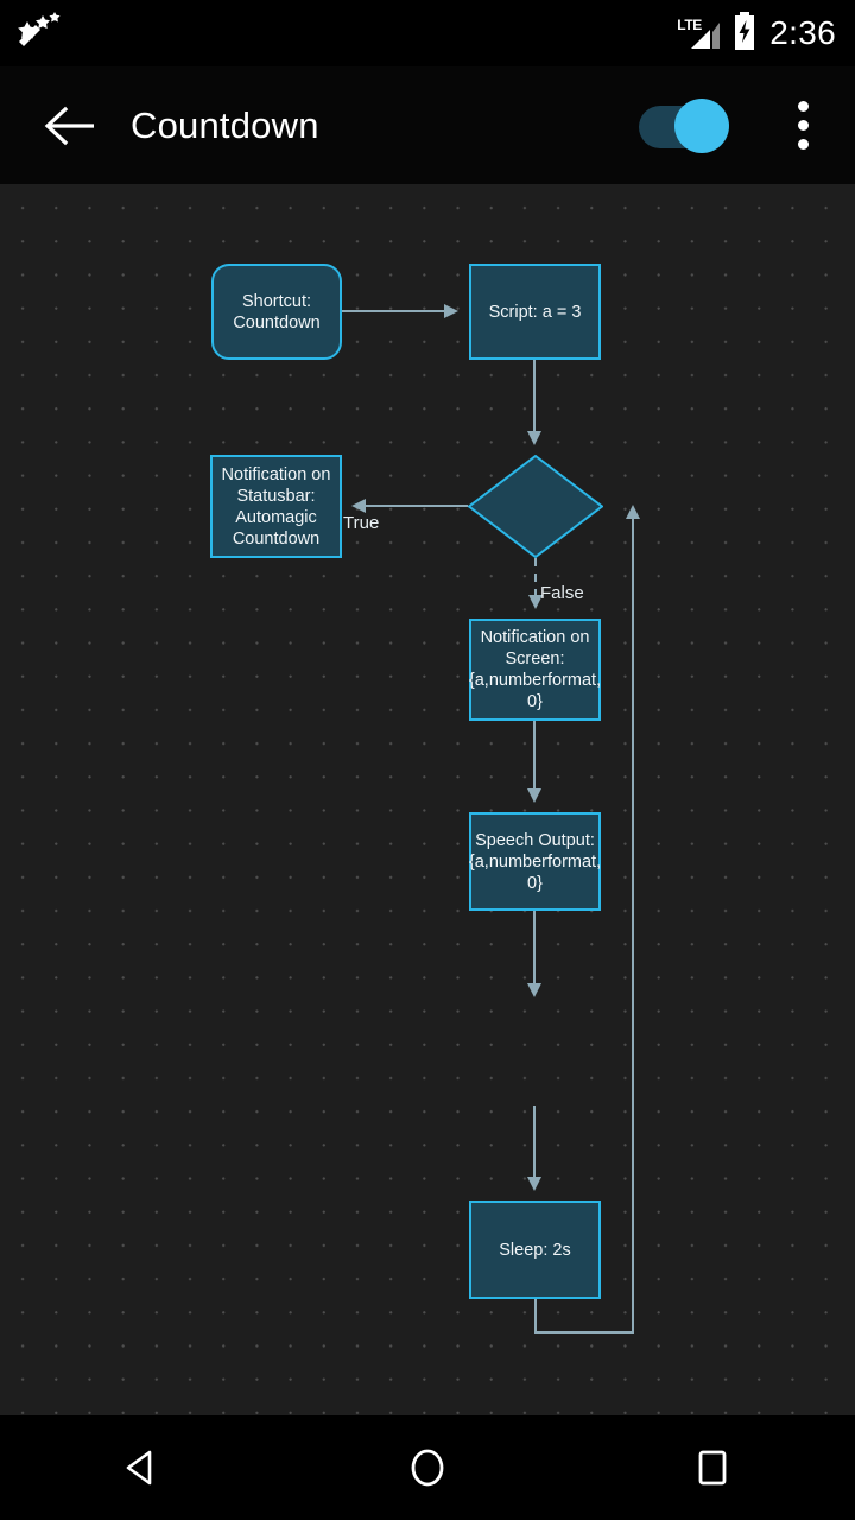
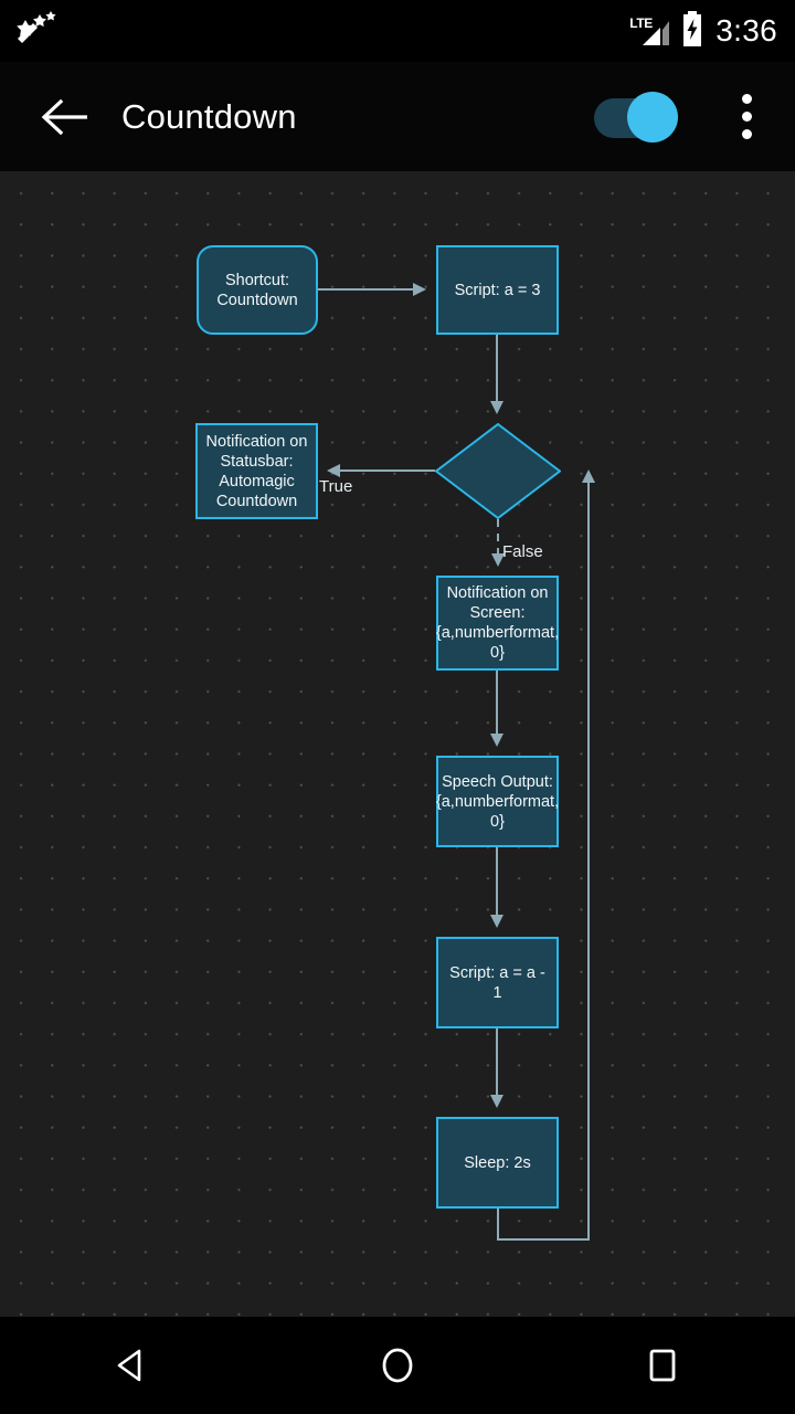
  LTE
- 2:36
+ 3:36
  Countdown
  Shortcut:
  Countdown
  Script: a = 3
  Notification on
  Statusbar:
  Automagic
  Countdown
  Notification on
  Screen:
  {a,numberformat,
  0}
  Speech Output:
  {a,numberformat,
  0}
+ Script: a = a - 1
  Sleep: 2s
  True
  False
